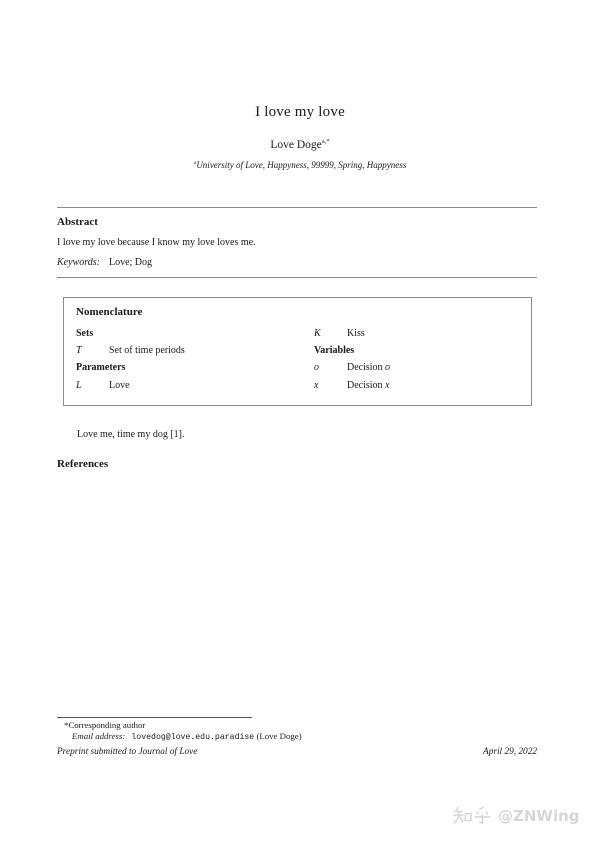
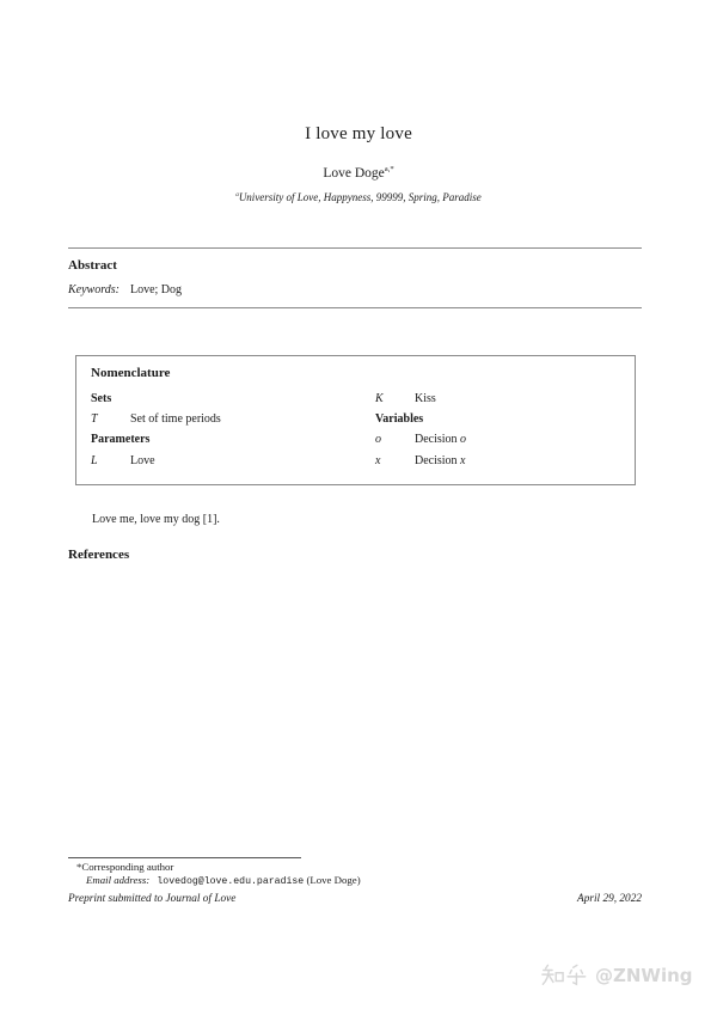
  I love my love
  Love Doge
- University of Love, Happyness, 99999, Spring, Happyness
+ University of Love, Happyness, 99999, Spring, Paradise
  Abstract
- I love my love because I know my love loves me.
  Keywords: Love; Dog
  Nomenclature
  Sets
  T
  Set of time periods
  Parameters
  L
  Love
  K
  Kiss
  Variables
  o
  Decision
  o
  x
  Decision
  x
- Love me, time my dog [1].
+ Love me, love my dog [1].
  References
  *Corresponding author
  Email address: lovedog@love.edu.paradise (Love Doge)
  Preprint submitted to Journal of Love
  April 29, 2022
  @ZNWing
